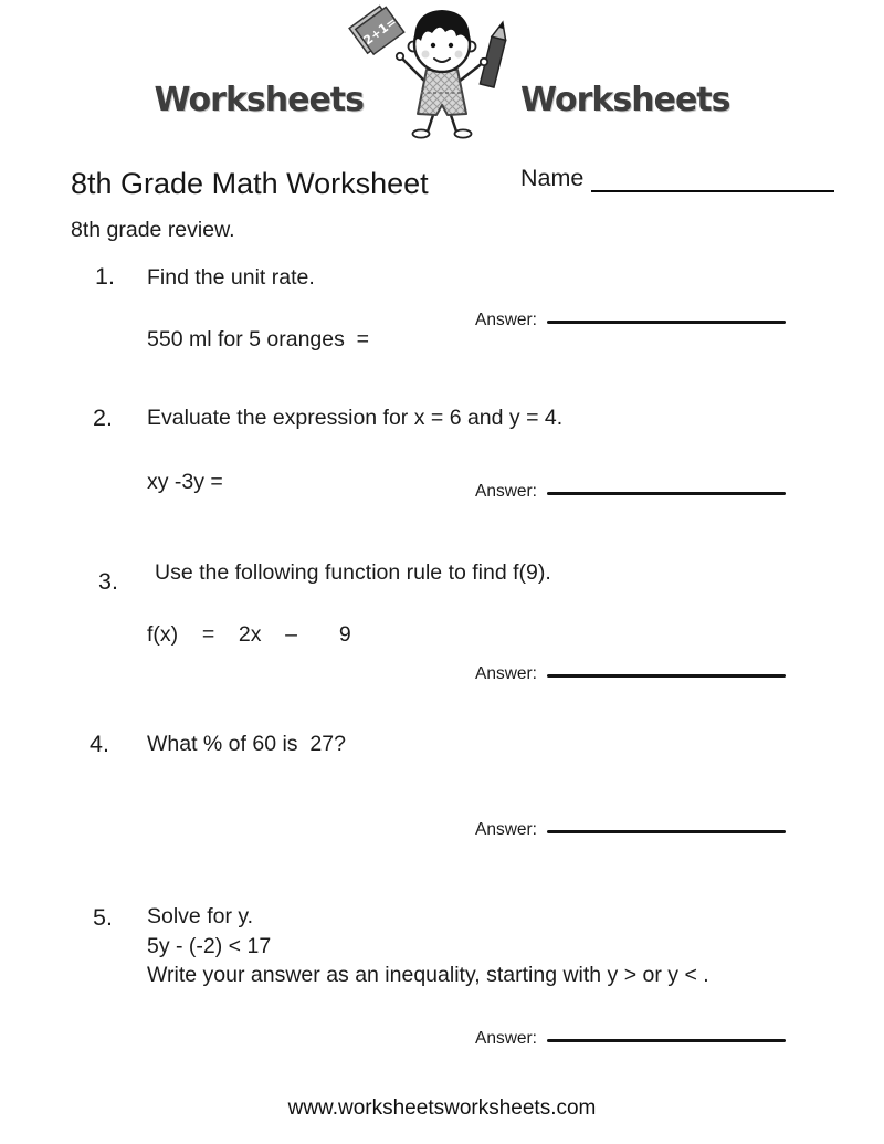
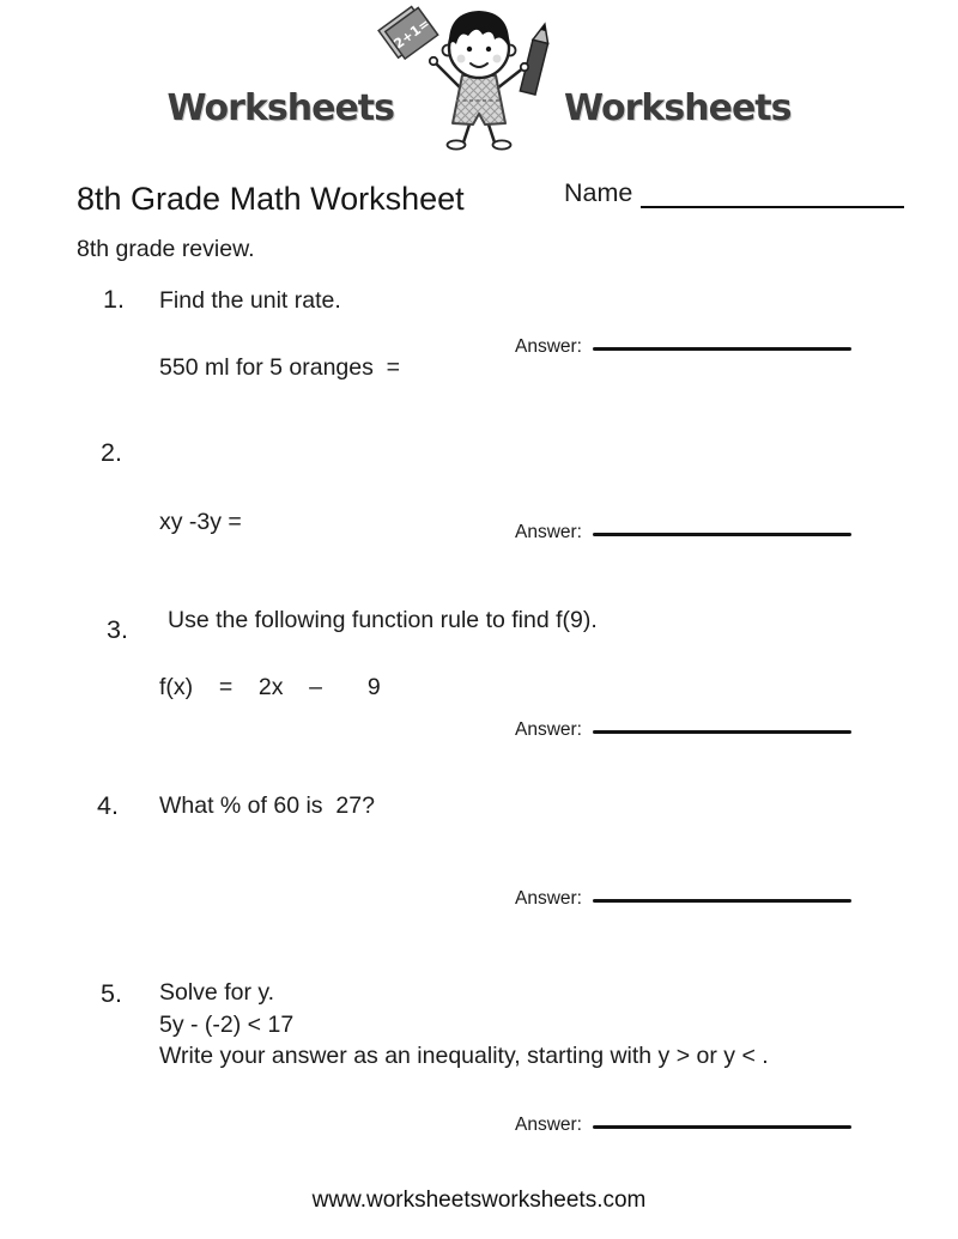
  Worksheets
  Worksheets
  8th Grade Math Worksheet
  Name
  8th grade review.
  1.
  Find the unit rate.
  550 ml for 5 oranges =
  Answer:
  2.
- Evaluate the expression for x = 6 and y = 4.
  xy -3y =
  Answer:
  3.
  Use the following function rule to find f(9).
  f(x) = 2x – 9
  Answer:
  4.
  What % of 60 is 27?
  Answer:
  5.
  Solve for y.
  5y - (-2) < 17
  Write your answer as an inequality, starting with y > or y < .
  Answer:
  www.worksheetsworksheets.com
